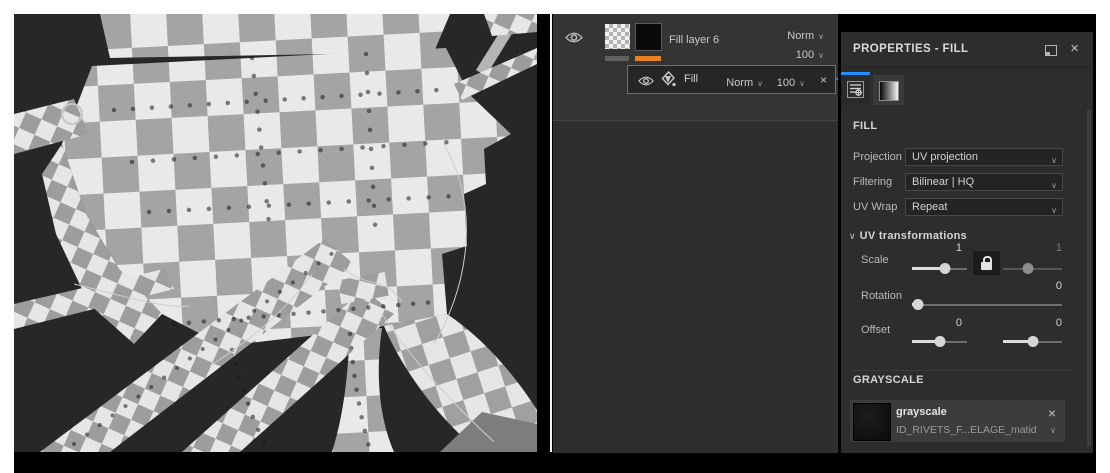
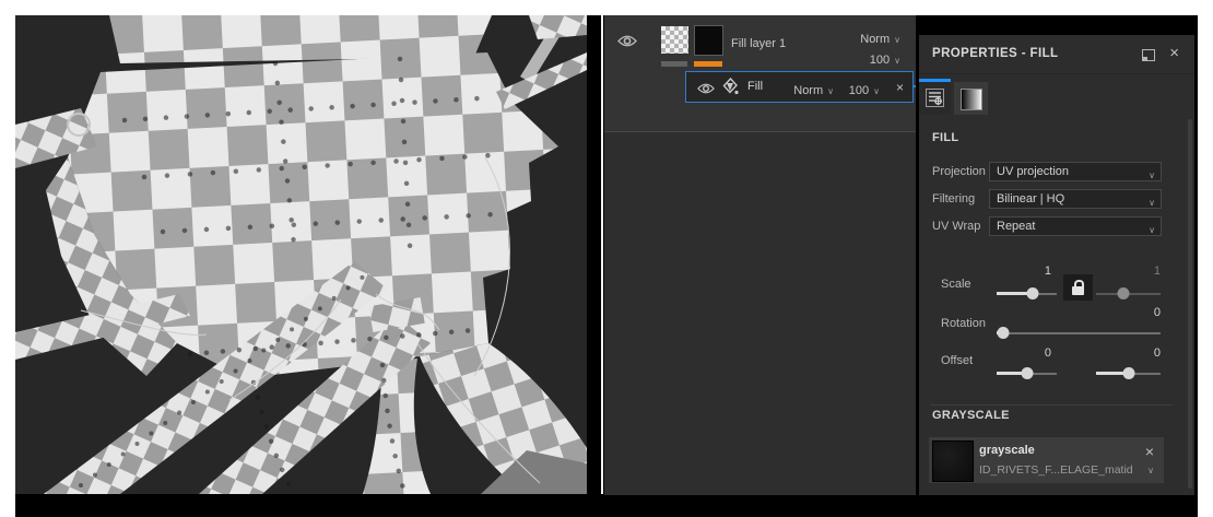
- Fill layer 6
+ Fill layer 1
  Norm ∨
  100 ∨
  Fill
  Norm ∨
  100 ∨
  ×
  PROPERTIES - FILL
  ×
  FILL
  Projection
  UV projection
  ∨
  Filtering
  Bilinear | HQ
  ∨
  UV Wrap
  Repeat
  ∨
- ∨ UV transformations
  Scale
  1
  1
  0
  Rotation
  0
  0
  Offset
  GRAYSCALE
  grayscale
  ×
  ID_RIVETS_F...ELAGE_matid
  ∨
